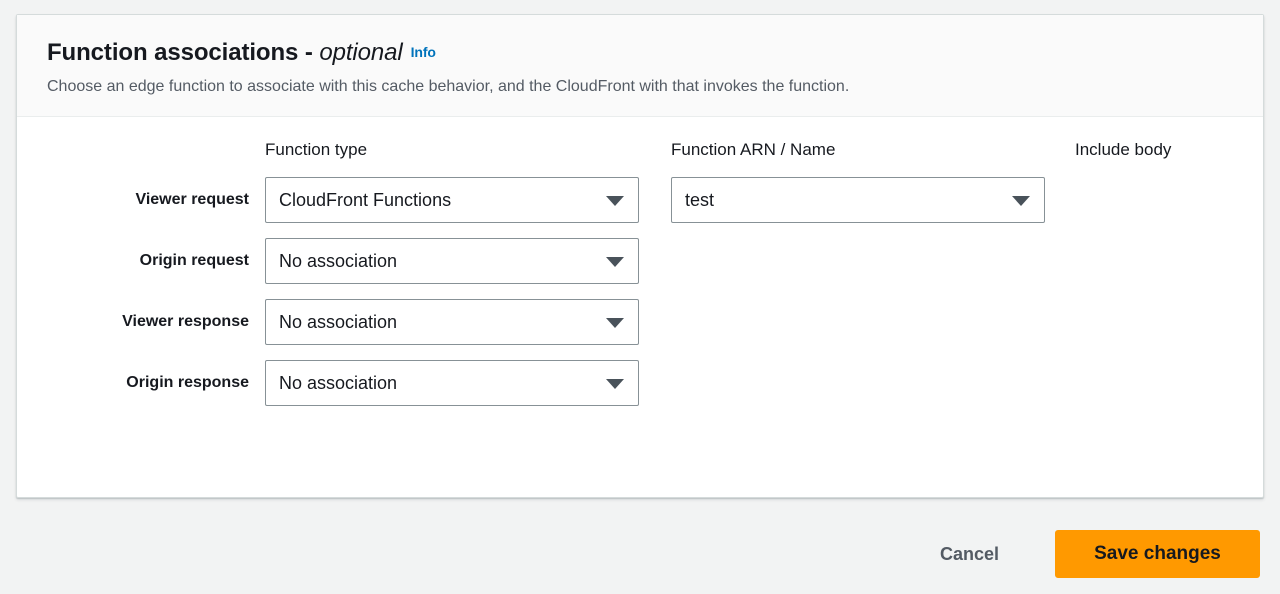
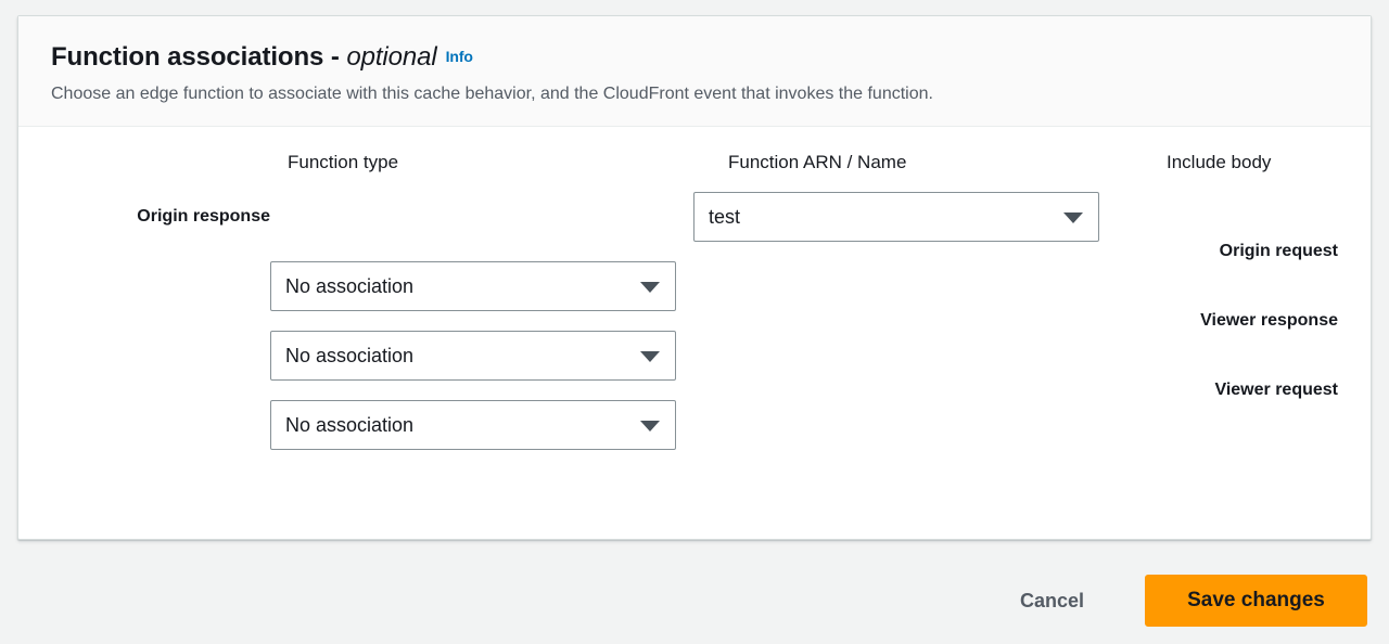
  Function associations - optional Info
- Choose an edge function to associate with this cache behavior, and the CloudFront with that invokes the function.
+ Choose an edge function to associate with this cache behavior, and the CloudFront event that invokes the function.
  Function type
  Function ARN / Name
  Include body
- Viewer request
+ Origin response
- CloudFront Functions
  test
  Origin request
  No association
  Viewer response
  No association
- Origin response
+ Viewer request
  No association
  Cancel
  Save changes
